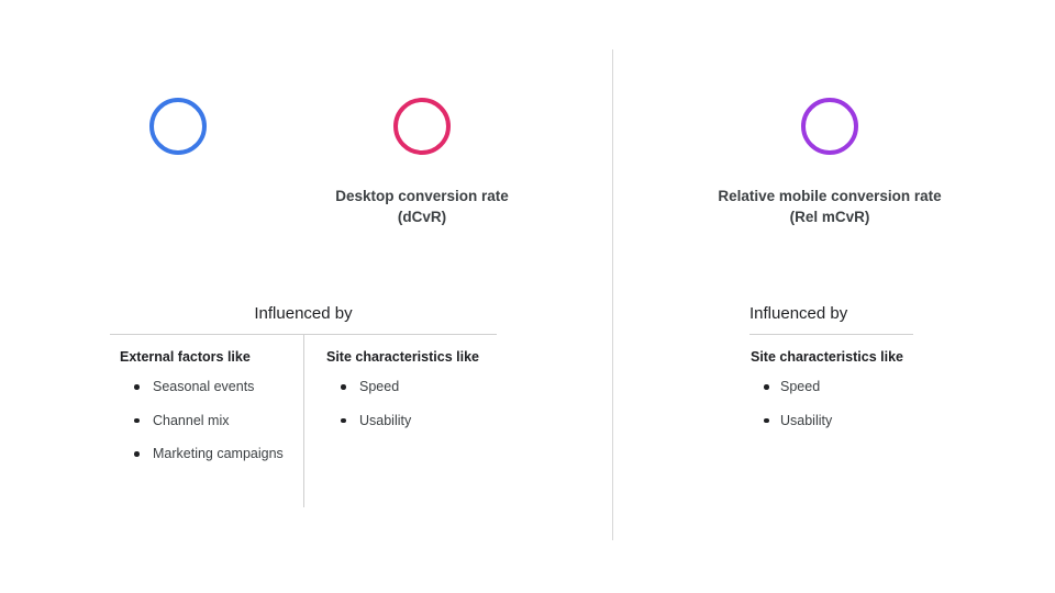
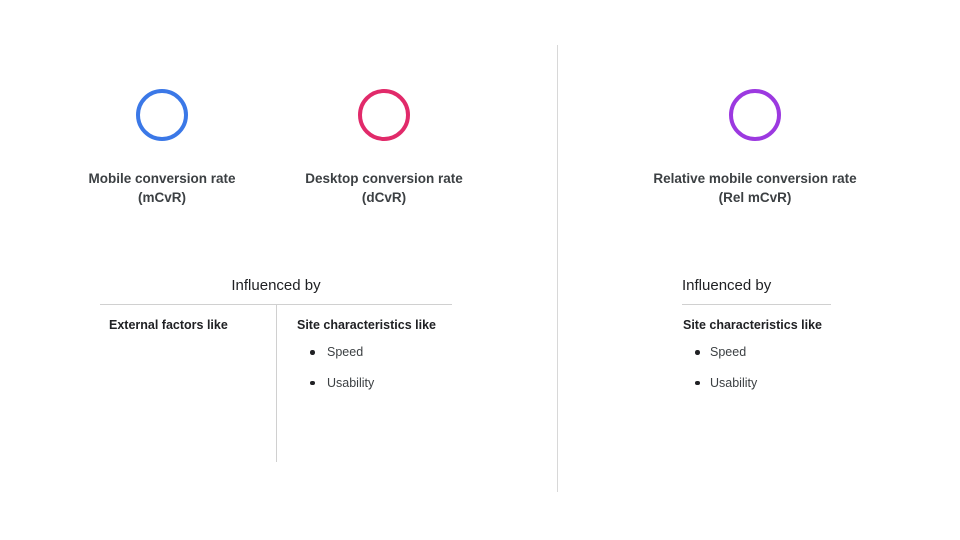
+ Mobile conversion rate
+ (mCvR)
  Desktop conversion rate
  (dCvR)
  Relative mobile conversion rate
  (Rel mCvR)
  Influenced by
  External factors like
- Seasonal events
- Channel mix
- Marketing campaigns
  Site characteristics like
  Speed
  Usability
  Influenced by
  Site characteristics like
  Speed
  Usability
